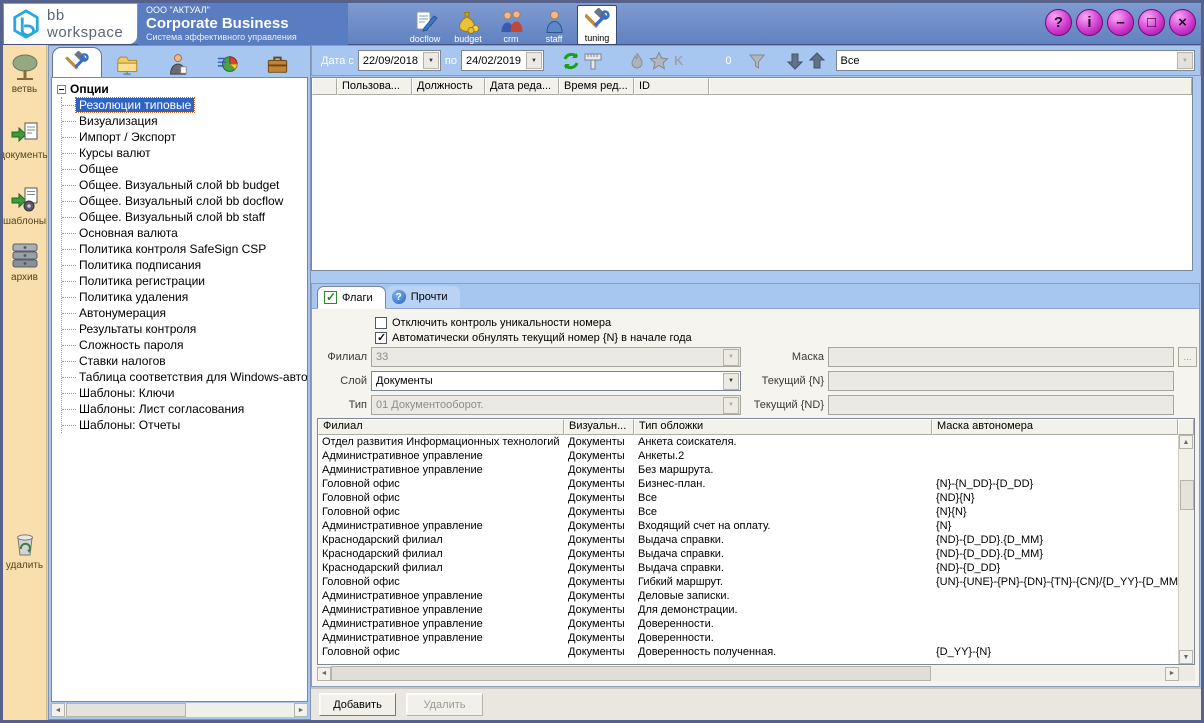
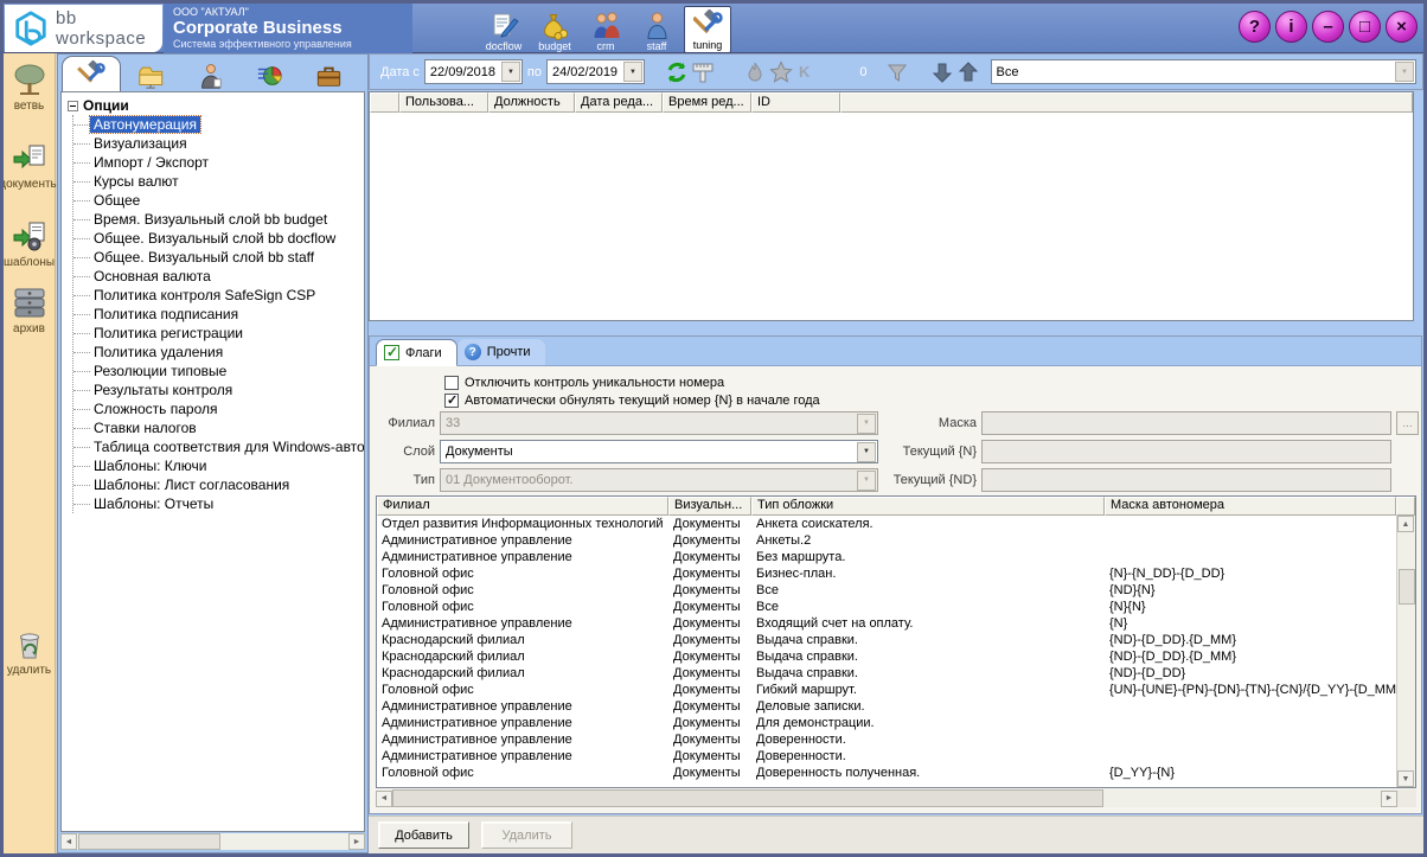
  bb workspace
  ООО "АКТУАЛ"
  Corporate Business
  Система эффективного управления
  docflow
  budget
  crm
  staff
  tuning
  ?
  i
  –
  □
  ×
  ветвь
  документы
  шаблоны
  архив
  удалить
  Опции
- Резолюции типовые
+ Автонумерация
  Визуализация
  Импорт / Экспорт
  Курсы валют
  Общее
- Общее. Визуальный слой bb budget
+ Время. Визуальный слой bb budget
  Общее. Визуальный слой bb docflow
  Общее. Визуальный слой bb staff
  Основная валюта
  Политика контроля SafeSign CSP
  Политика подписания
  Политика регистрации
  Политика удаления
- Автонумерация
+ Резолюции типовые
  Результаты контроля
  Сложность пароля
  Ставки налогов
  Таблица соответствия для Windows-авто
  Шаблоны: Ключи
  Шаблоны: Лист согласования
  Шаблоны: Отчеты
  Дата с
  22/09/2018
  по
  24/02/2019
  K
  0
  Все
  Пользова...
  Должность
  Дата реда...
  Время ред...
  ID
  Флаги
  ?
  Прочти
  Отключить контроль уникальности номера
  Автоматически обнулять текущий номер {N} в начале года
  Филиал
  33
  Слой
  Документы
  Тип
  01 Документооборот.
  Маска
  ...
  Текущий {N}
  Текущий {ND}
  Филиал
  Визуальн...
  Тип обложки
  Маска автономера
  Отдел развития Информационных технологий
  Документы
  Анкета соискателя.
  Административное управление
  Документы
  Анкеты.2
  Административное управление
  Документы
  Без маршрута.
  Головной офис
  Документы
  Бизнес-план.
  {N}-{N_DD}-{D_DD}
  Головной офис
  Документы
  Все
  {ND}{N}
  Головной офис
  Документы
  Все
  {N}{N}
  Административное управление
  Документы
  Входящий счет на оплату.
  {N}
  Краснодарский филиал
  Документы
  Выдача справки.
  {ND}-{D_DD}.{D_MM}
  Краснодарский филиал
  Документы
  Выдача справки.
  {ND}-{D_DD}.{D_MM}
  Краснодарский филиал
  Документы
  Выдача справки.
  {ND}-{D_DD}
  Головной офис
  Документы
  Гибкий маршрут.
  {UN}-{UNE}-{PN}-{DN}-{TN}-{CN}/{D_YY}-{D_MM
  Административное управление
  Документы
  Деловые записки.
  Административное управление
  Документы
  Для демонстрации.
  Административное управление
  Документы
  Доверенности.
  Административное управление
  Документы
  Доверенности.
  Головной офис
  Документы
  Доверенность полученная.
  {D_YY}-{N}
  Добавить
  Удалить
